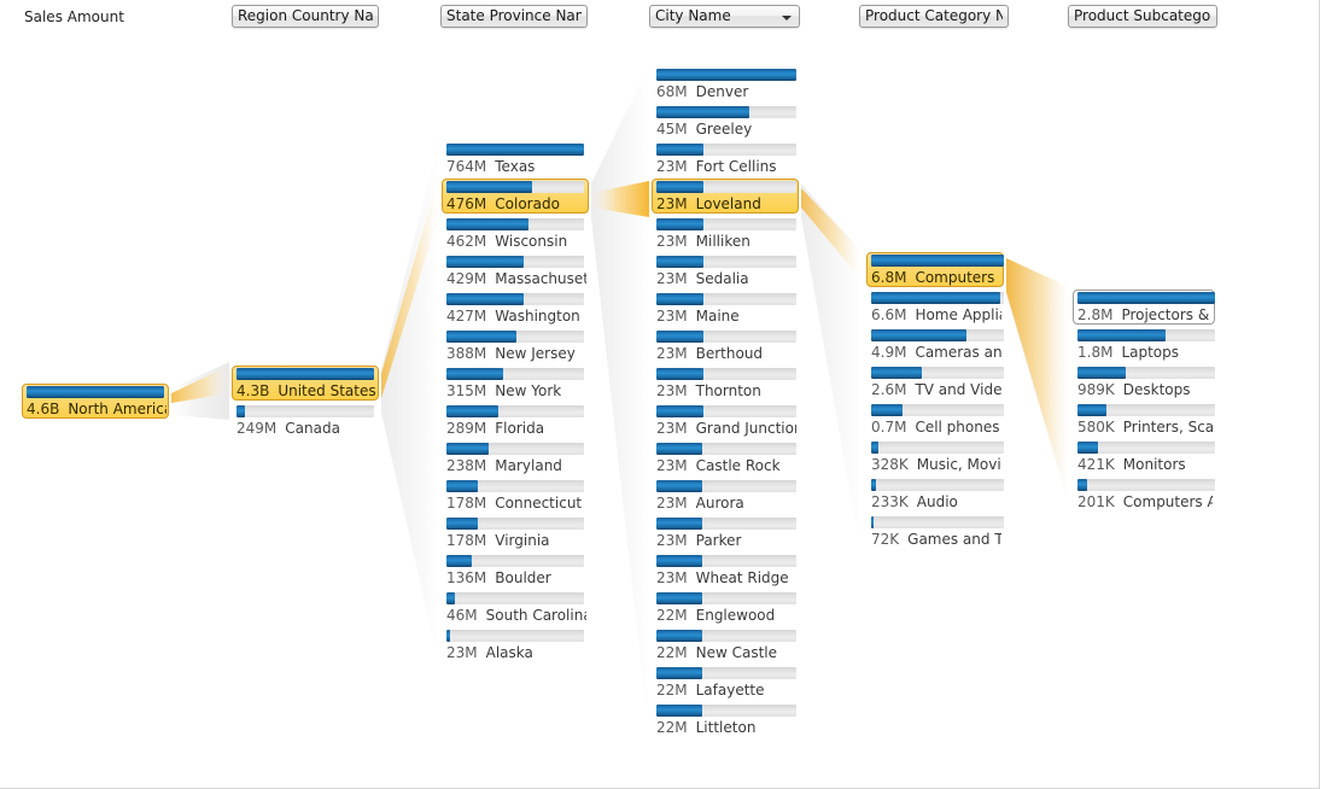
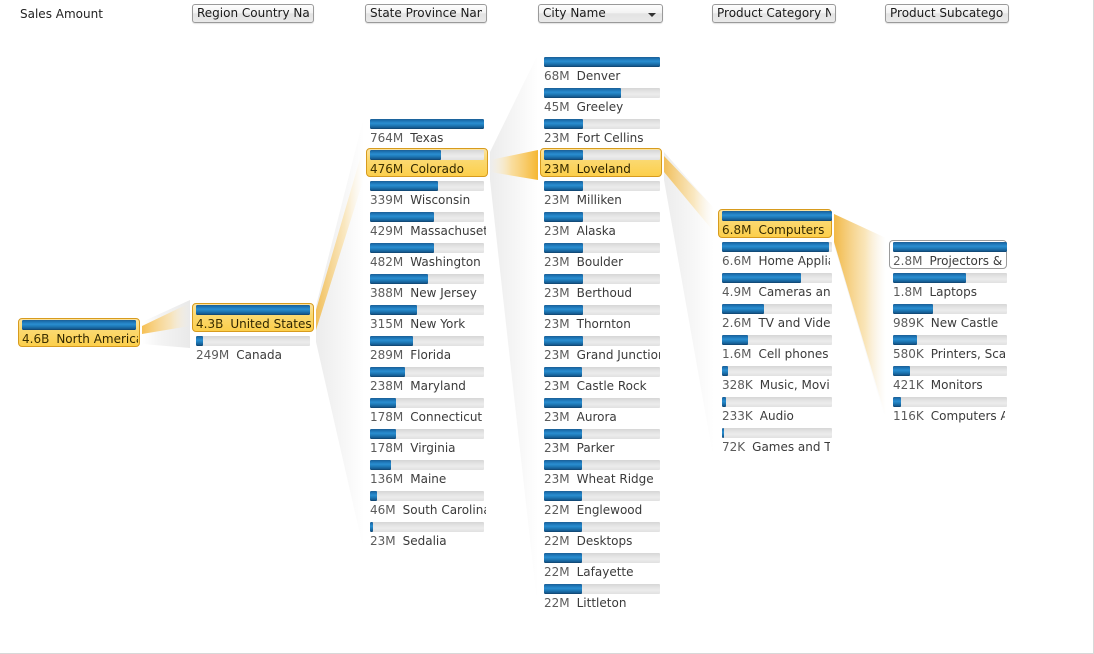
  Sales Amount
  Region Country Na
  State Province Na
  City Name
  Product Category N
  Product Subcatego
  4.6B North Americ
  4.3B United States
  249M Canada
  764M Texas
  476M Colorado
- 462M Wisconsin
+ 339M Wisconsin
  429M Massachuset
- 427M Washington
+ 482M Washington
  388M New Jersey
  315M New York
  289M Florida
  238M Maryland
  178M Connecticut
  178M Virginia
- 136M Boulder
+ 136M Maine
  46M South Carolin
- 23M Alaska
+ 23M Sedalia
  68M Denver
  45M Greeley
  23M Fort Cellins
  23M Loveland
  23M Milliken
- 23M Sedalia
+ 23M Alaska
- 23M Maine
+ 23M Boulder
  23M Berthoud
  23M Thornton
  23M Grand Junctio
  23M Castle Rock
  23M Aurora
  23M Parker
  23M Wheat Ridge
  22M Englewood
- 22M New Castle
+ 22M Desktops
  22M Lafayette
  22M Littleton
  6.8M Computers
  6.6M Home Appli
  4.9M Cameras an
  2.6M TV and Vide
- 0.7M Cell phones
+ 1.6M Cell phones
  328K Music, Movi
  233K Audio
  72K Games and T
  2.8M Projectors &
  1.8M Laptops
- 989K Desktops
+ 989K New Castle
  580K Printers, Sca
  421K Monitors
- 201K Computers A
+ 116K Computers A
